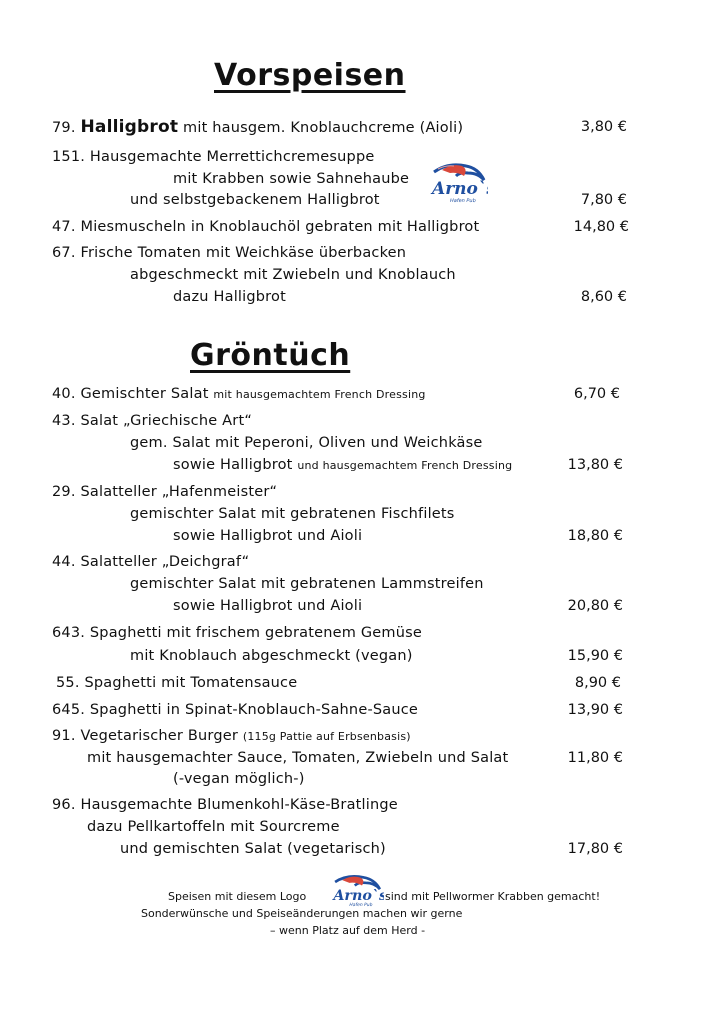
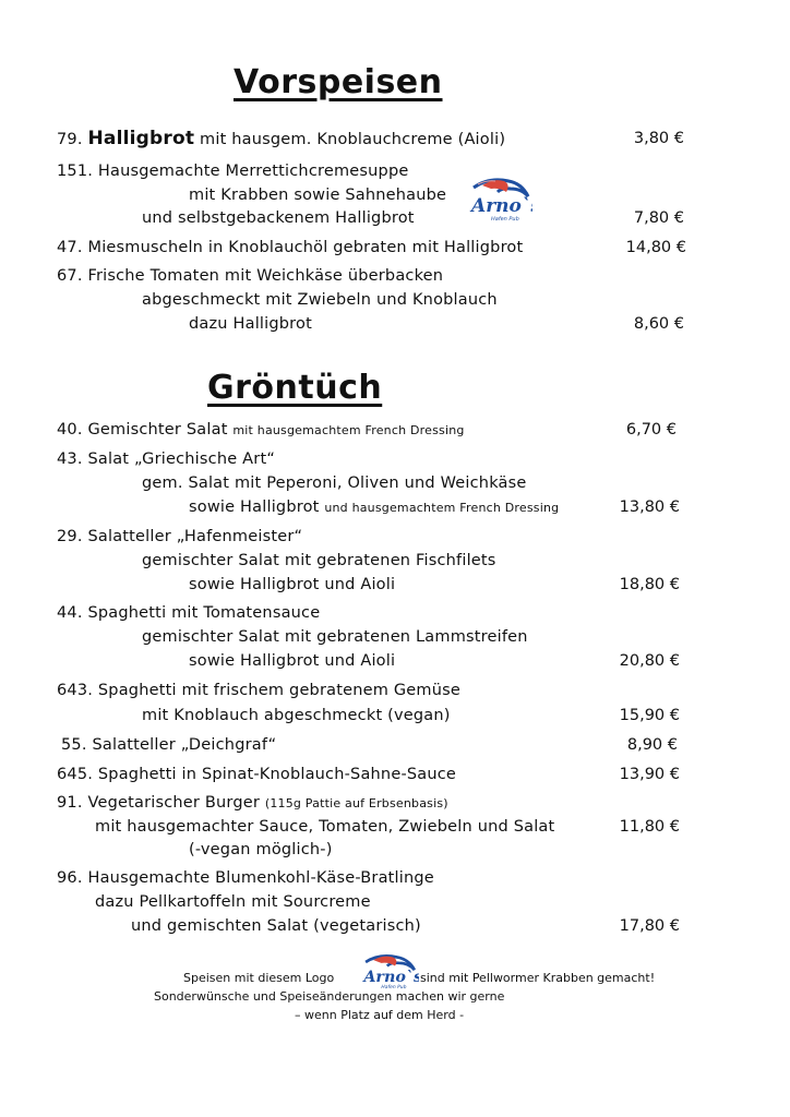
  Vorspeisen
  79. Halligbrot mit hausgem. Knoblauchcreme (Aioli)
  3,80 €
  151. Hausgemachte Merrettichcremesuppe
  mit Krabben sowie Sahnehaube
  und selbstgebackenem Halligbrot
  7,80 €
  Arno`
  47. Miesmuscheln in Knoblauchöl gebraten mit Halligbrot
  14,80 €
  67. Frische Tomaten mit Weichkäse überbacken
  abgeschmeckt mit Zwiebeln und Knoblauch
  dazu Halligbrot
  8,60 €
  Gröntüch
  40. Gemischter Salat mit hausgemachtem French Dressing
  6,70 €
  43. Salat „Griechische Art“
  gem. Salat mit Peperoni, Oliven und Weichkäse
  sowie Halligbrot und hausgemachtem French Dressing
  13,80 €
  29. Salatteller „Hafenmeister“
  gemischter Salat mit gebratenen Fischfilets
  sowie Halligbrot und Aioli
  18,80 €
- 44. Salatteller „Deichgraf“
+ 44. Spaghetti mit Tomatensauce
  gemischter Salat mit gebratenen Lammstreifen
  sowie Halligbrot und Aioli
  20,80 €
  643. Spaghetti mit frischem gebratenem Gemüse
  mit Knoblauch abgeschmeckt (vegan)
  15,90 €
- 55. Spaghetti mit Tomatensauce
+ 55. Salatteller „Deichgraf“
  8,90 €
  645. Spaghetti in Spinat-Knoblauch-Sahne-Sauce
  13,90 €
  91. Vegetarischer Burger (115g Pattie auf Erbsenbasis)
  mit hausgemachter Sauce, Tomaten, Zwiebeln und Salat
  (-vegan möglich-)
  11,80 €
  96. Hausgemachte Blumenkohl-Käse-Bratlinge
  dazu Pellkartoffeln mit Sourcreme
  und gemischten Salat (vegetarisch)
  17,80 €
  Speisen mit diesem Logo
  Arno`s
  sind mit Pellwormer Krabben gemacht!
  Sonderwünsche und Speiseänderungen machen wir gerne
  – wenn Platz auf dem Herd -
